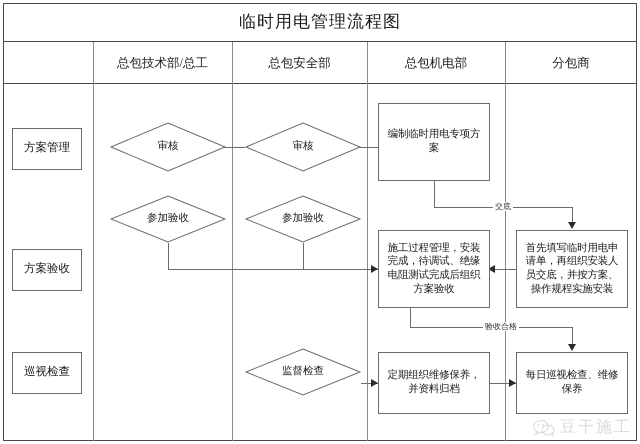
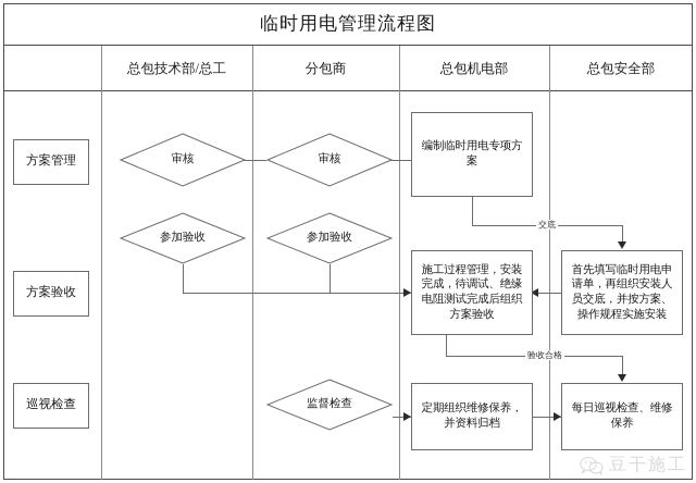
  临时用电管理流程图
  总包技术部/总工
- 总包安全部
+ 分包商
  总包机电部
- 分包商
+ 总包安全部
  方案管理
  方案验收
  巡视检查
  审核
  审核
  参加验收
  参加验收
  监督检查
  编制临时用电专项方案
  施工过程管理，安装完成，待调试、绝缘电阻测试完成后组织方案验收
  定期组织维修保养，并资料归档
  首先填写临时用电申请单，再组织安装人员交底，并按方案、操作规程实施安装
  每日巡视检查、维修保养
  交底
  验收合格
  豆干施工
